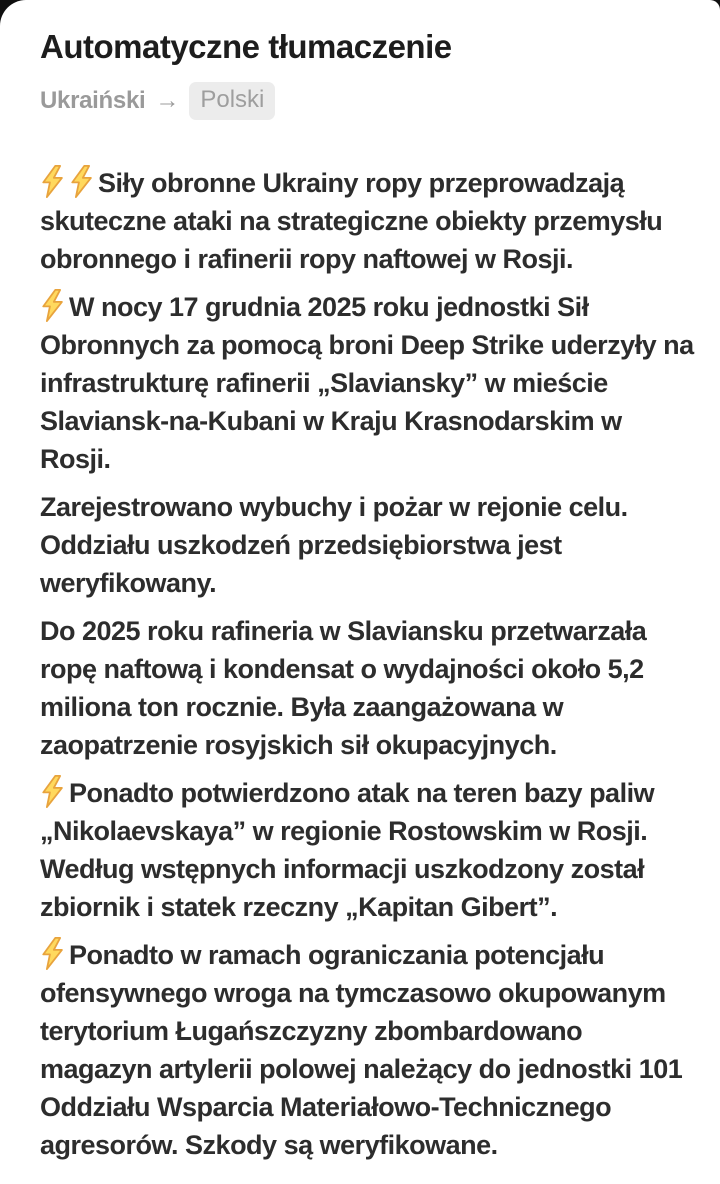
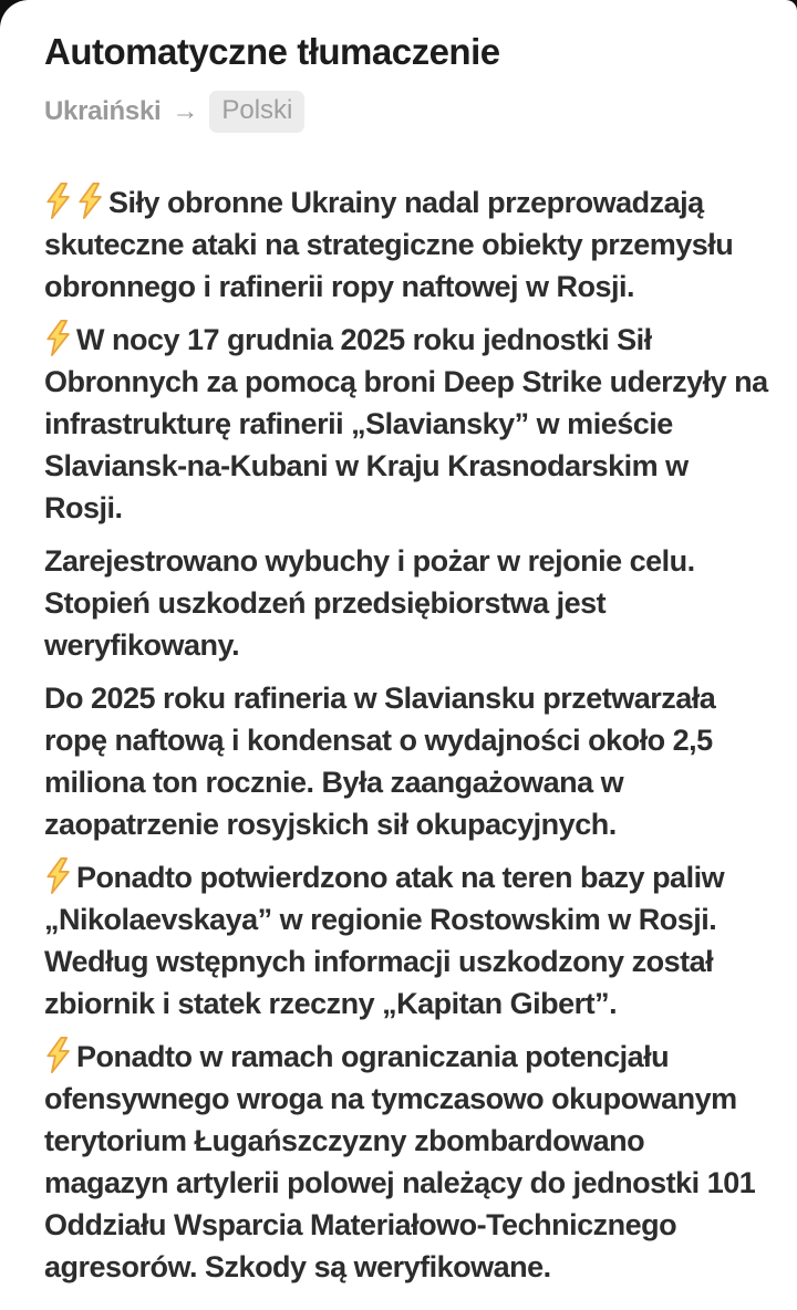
  Automatyczne tłumaczenie
  Ukraiński
  →
  Polski
- Siły obronne Ukrainy ropy przeprowadzają skuteczne ataki na strategiczne obiekty przemysłu obronnego i rafinerii ropy naftowej w Rosji.
+ Siły obronne Ukrainy nadal przeprowadzają skuteczne ataki na strategiczne obiekty przemysłu obronnego i rafinerii ropy naftowej w Rosji.
  W nocy 17 grudnia 2025 roku jednostki Sił Obronnych za pomocą broni Deep Strike uderzyły na infrastrukturę rafinerii „Slaviansky” w mieście Slaviansk-na-Kubani w Kraju Krasnodarskim w Rosji.
- Zarejestrowano wybuchy i pożar w rejonie celu. Oddziału uszkodzeń przedsiębiorstwa jest weryfikowany.
+ Zarejestrowano wybuchy i pożar w rejonie celu. Stopień uszkodzeń przedsiębiorstwa jest weryfikowany.
- Do 2025 roku rafineria w Slaviansku przetwarzała ropę naftową i kondensat o wydajności około 5,2 miliona ton rocznie. Była zaangażowana w zaopatrzenie rosyjskich sił okupacyjnych.
+ Do 2025 roku rafineria w Slaviansku przetwarzała ropę naftową i kondensat o wydajności około 2,5 miliona ton rocznie. Była zaangażowana w zaopatrzenie rosyjskich sił okupacyjnych.
  Ponadto potwierdzono atak na teren bazy paliw „Nikolaevskaya” w regionie Rostowskim w Rosji. Według wstępnych informacji uszkodzony został zbiornik i statek rzeczny „Kapitan Gibert”.
  Ponadto w ramach ograniczania potencjału ofensywnego wroga na tymczasowo okupowanym terytorium Ługańszczyzny zbombardowano magazyn artylerii polowej należący do jednostki 101 Oddziału Wsparcia Materiałowo-Technicznego agresorów. Szkody są weryfikowane.
